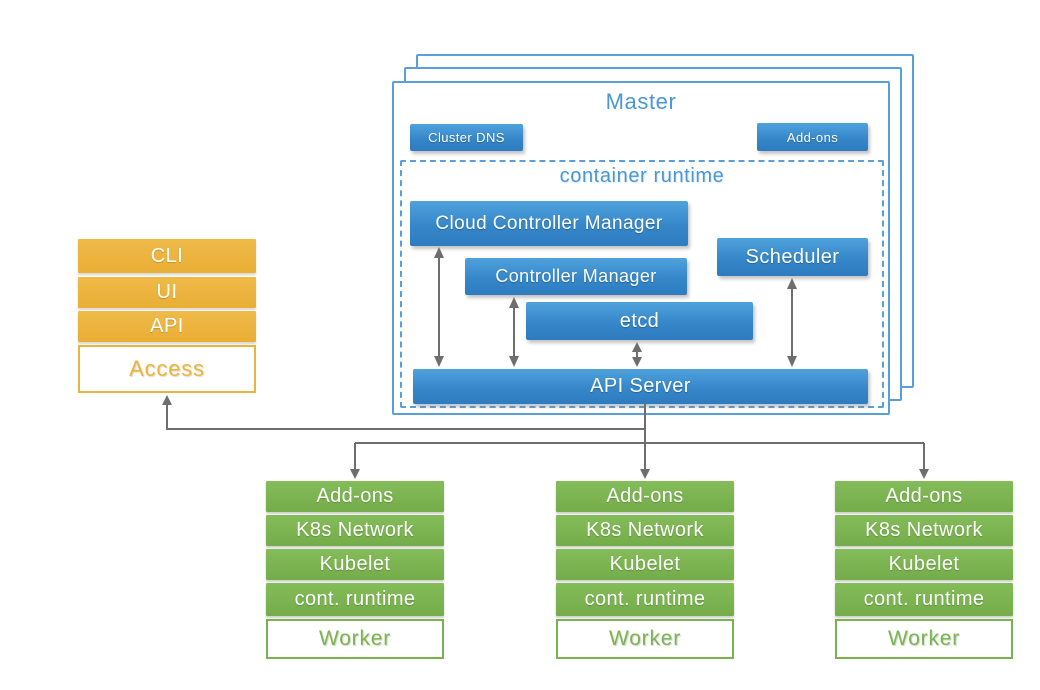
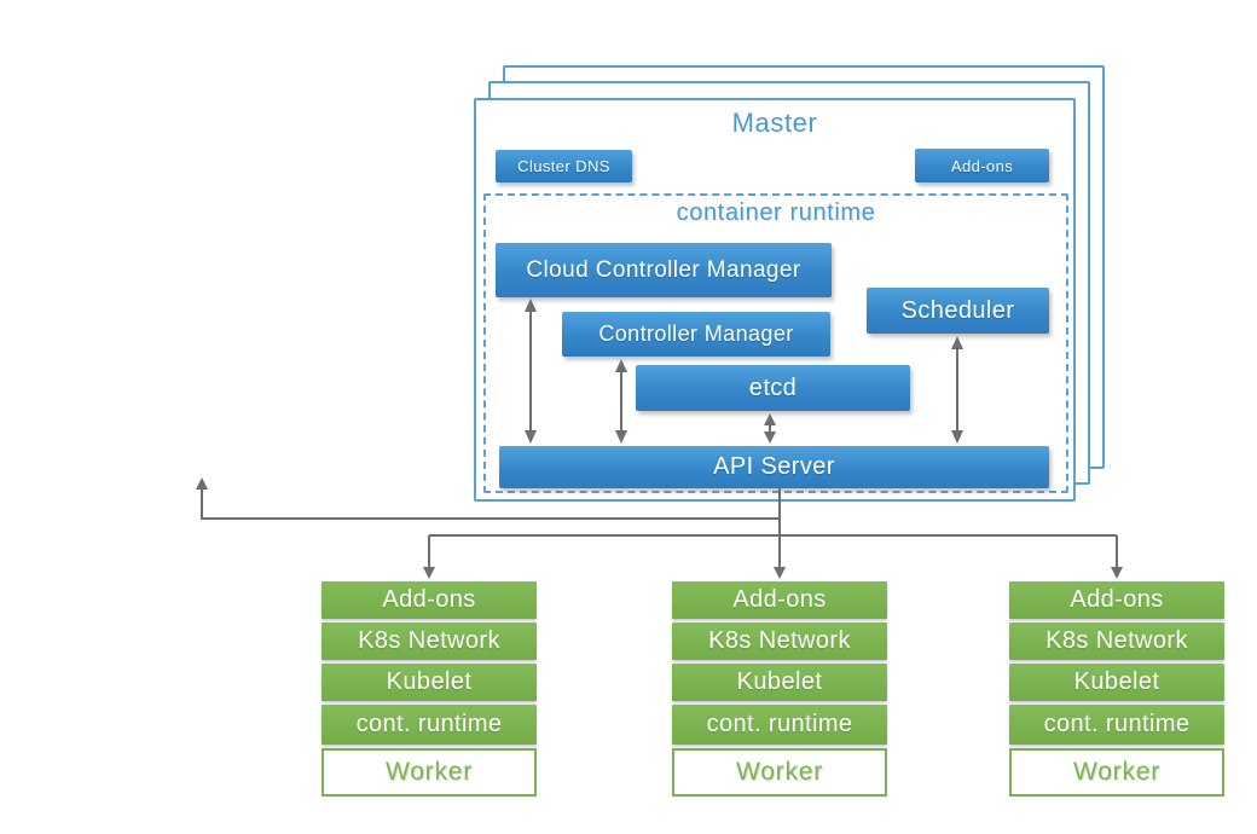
  Master
  Cluster DNS
  Add-ons
  container runtime
  Cloud Controller Manager
  Controller Manager
  Scheduler
  etcd
  API Server
- CLI
- UI
- API
- Access
  Add-ons
  K8s Network
  Kubelet
  cont. runtime
  Worker
  Add-ons
  K8s Network
  Kubelet
  cont. runtime
  Worker
  Add-ons
  K8s Network
  Kubelet
  cont. runtime
  Worker
